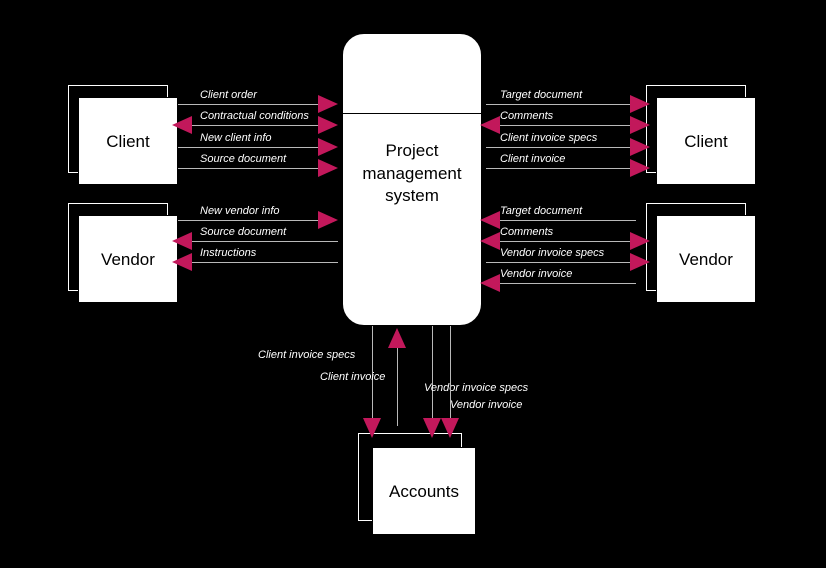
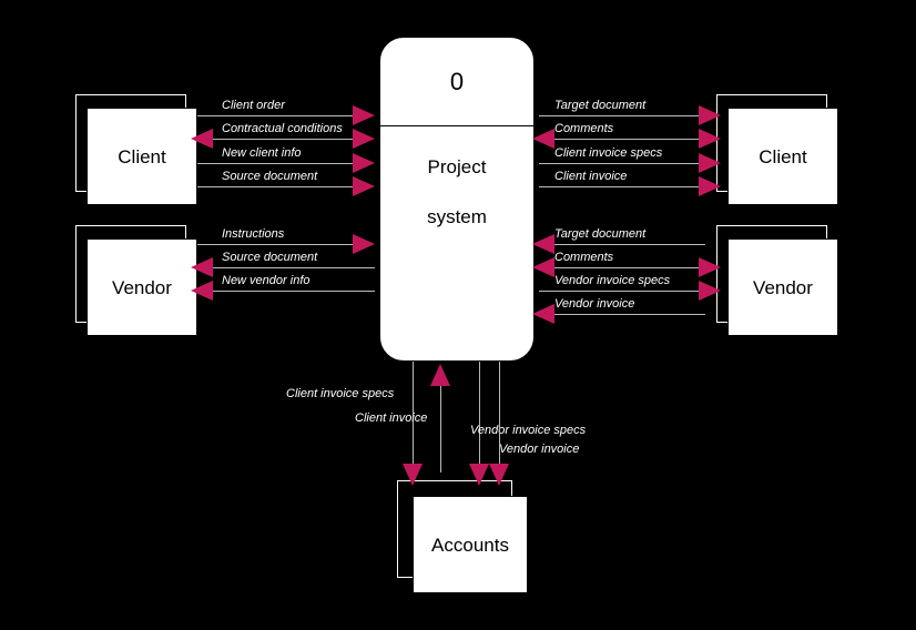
+ 0
  Project
- management
  system
  Client
  Vendor
  Client
  Vendor
  Accounts
  Client order
  Contractual conditions
  New client info
  Source document
- New vendor info
+ Instructions
  Source document
- Instructions
+ New vendor info
  Target document
  Comments
  Client invoice specs
  Client invoice
  Target document
  Comments
  Vendor invoice specs
  Vendor invoice
  Client invoice specs
  Client invoice
  Vendor invoice specs
  Vendor invoice
